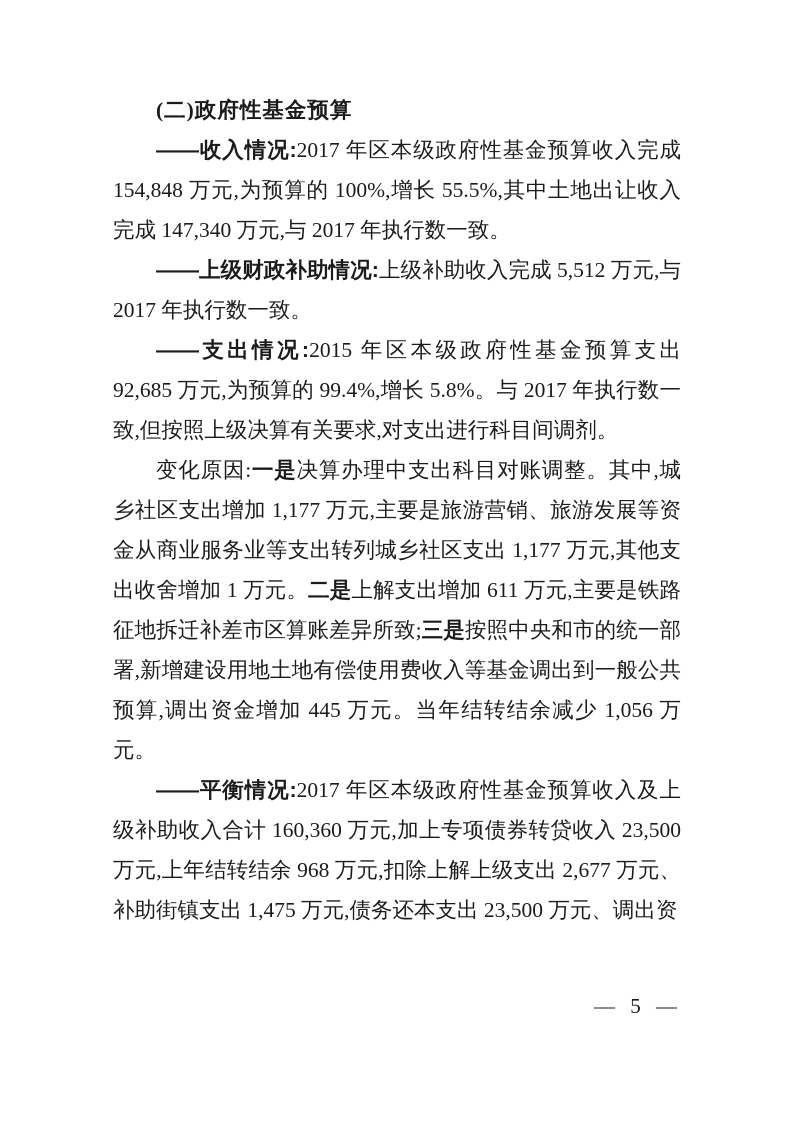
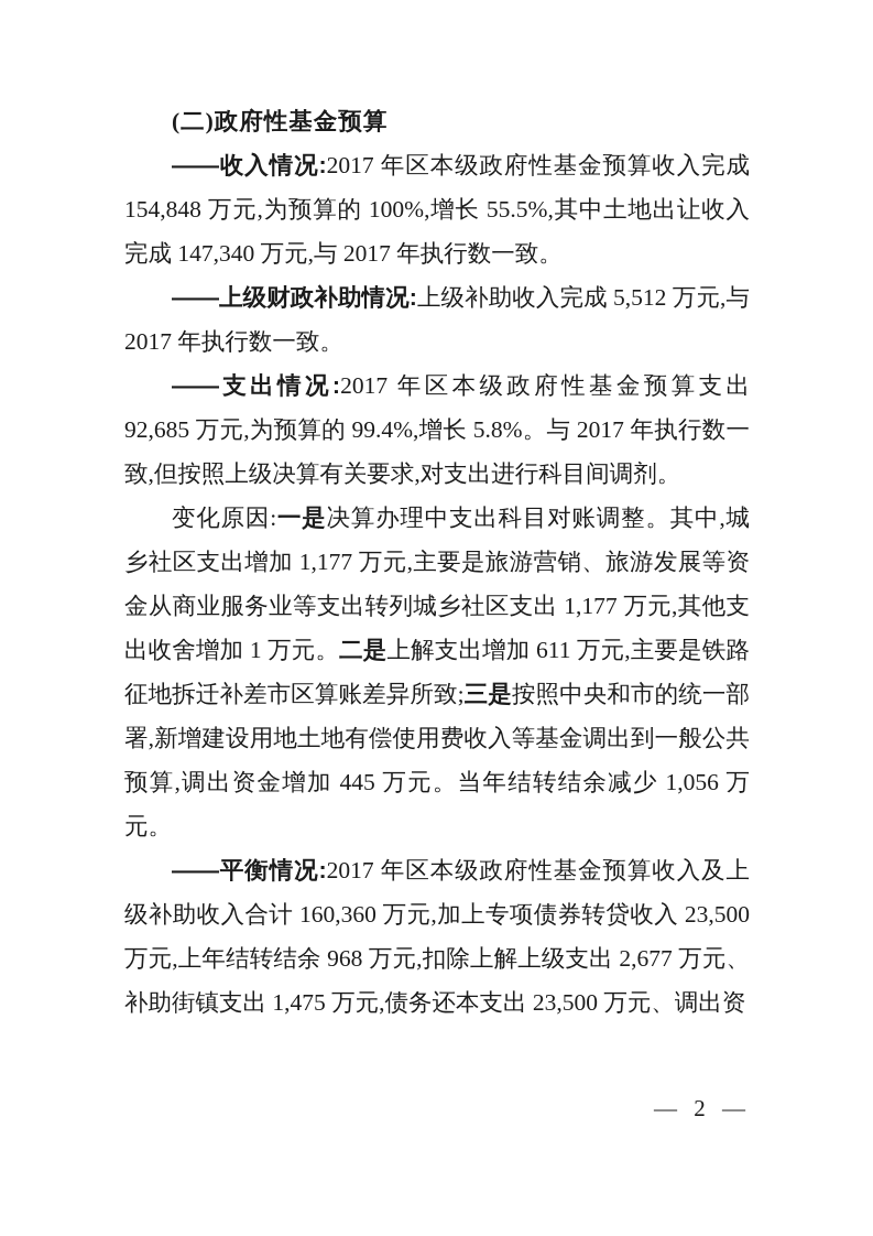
  (二)政府性基金预算
  ——收入情况:2017 年区本级政府性基金预算收入完成 154,848 万元,为预算的 100%,增长 55.5%,其中土地出让收入完成 147,340 万元,与 2017 年执行数一致。
  ——上级财政补助情况:上级补助收入完成 5,512 万元,与 2017 年执行数一致。
- ——支出情况:2015 年区本级政府性基金预算支出 92,685 万元,为预算的 99.4%,增长 5.8%。与 2017 年执行数一致,但按照上级决算有关要求,对支出进行科目间调剂。
+ ——支出情况:2017 年区本级政府性基金预算支出 92,685 万元,为预算的 99.4%,增长 5.8%。与 2017 年执行数一致,但按照上级决算有关要求,对支出进行科目间调剂。
  变化原因:一是决算办理中支出科目对账调整。其中,城乡社区支出增加 1,177 万元,主要是旅游营销、旅游发展等资金从商业服务业等支出转列城乡社区支出 1,177 万元,其他支出收舍增加 1 万元。二是上解支出增加 611 万元,主要是铁路征地拆迁补差市区算账差异所致;三是按照中央和市的统一部署,新增建设用地土地有偿使用费收入等基金调出到一般公共预算,调出资金增加 445 万元。当年结转结余减少 1,056 万元。
  ——平衡情况:2017 年区本级政府性基金预算收入及上级补助收入合计 160,360 万元,加上专项债券转贷收入 23,500 万元,上年结转结余 968 万元,扣除上解上级支出 2,677 万元、补助街镇支出 1,475 万元,债务还本支出 23,500 万元、调出资
- — 5 —
+ — 2 —
